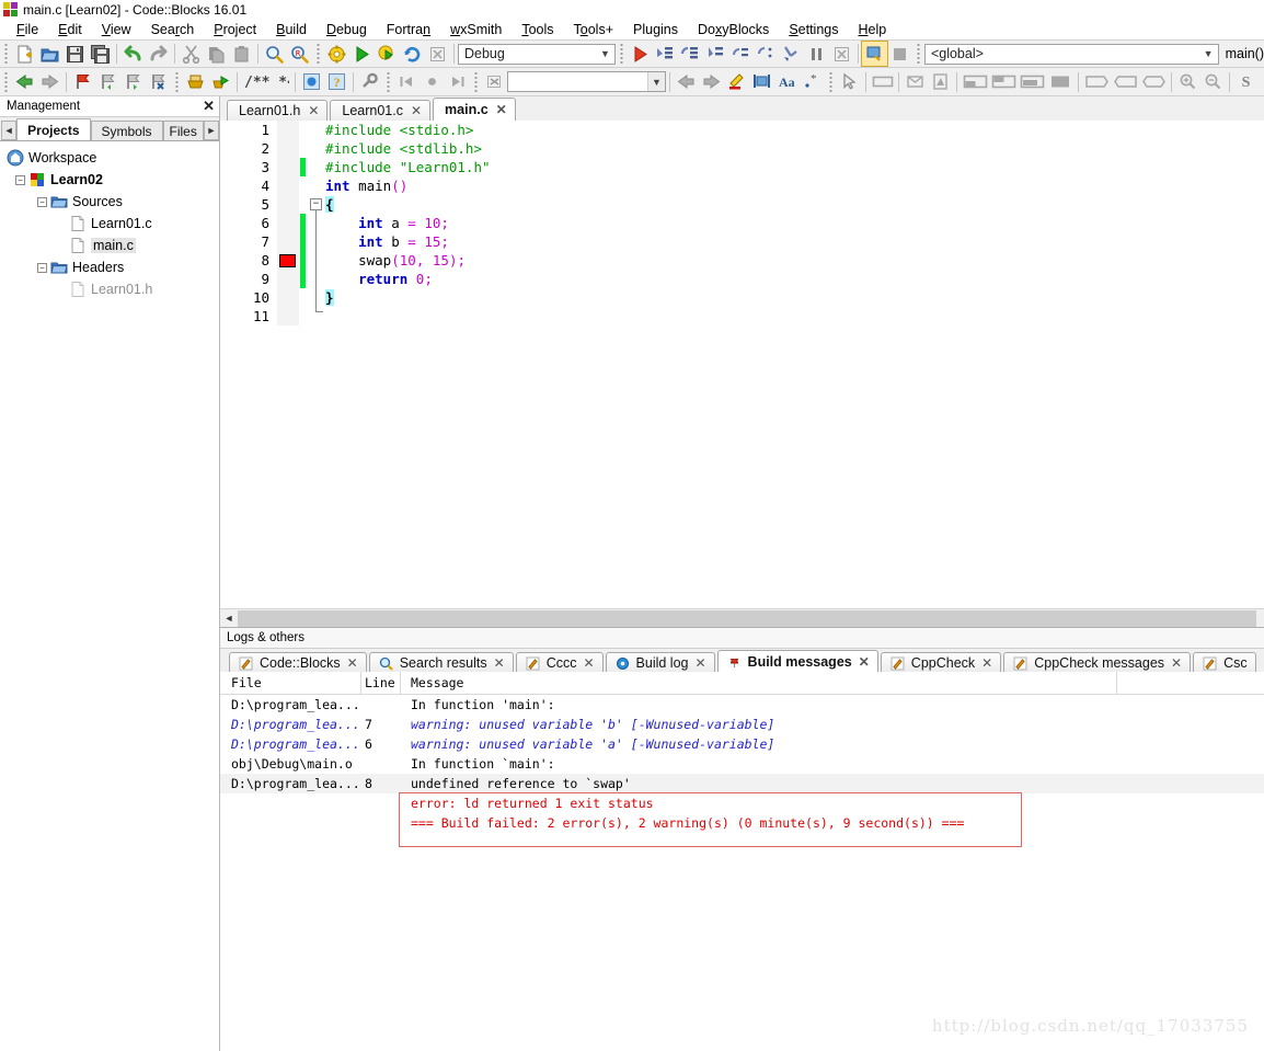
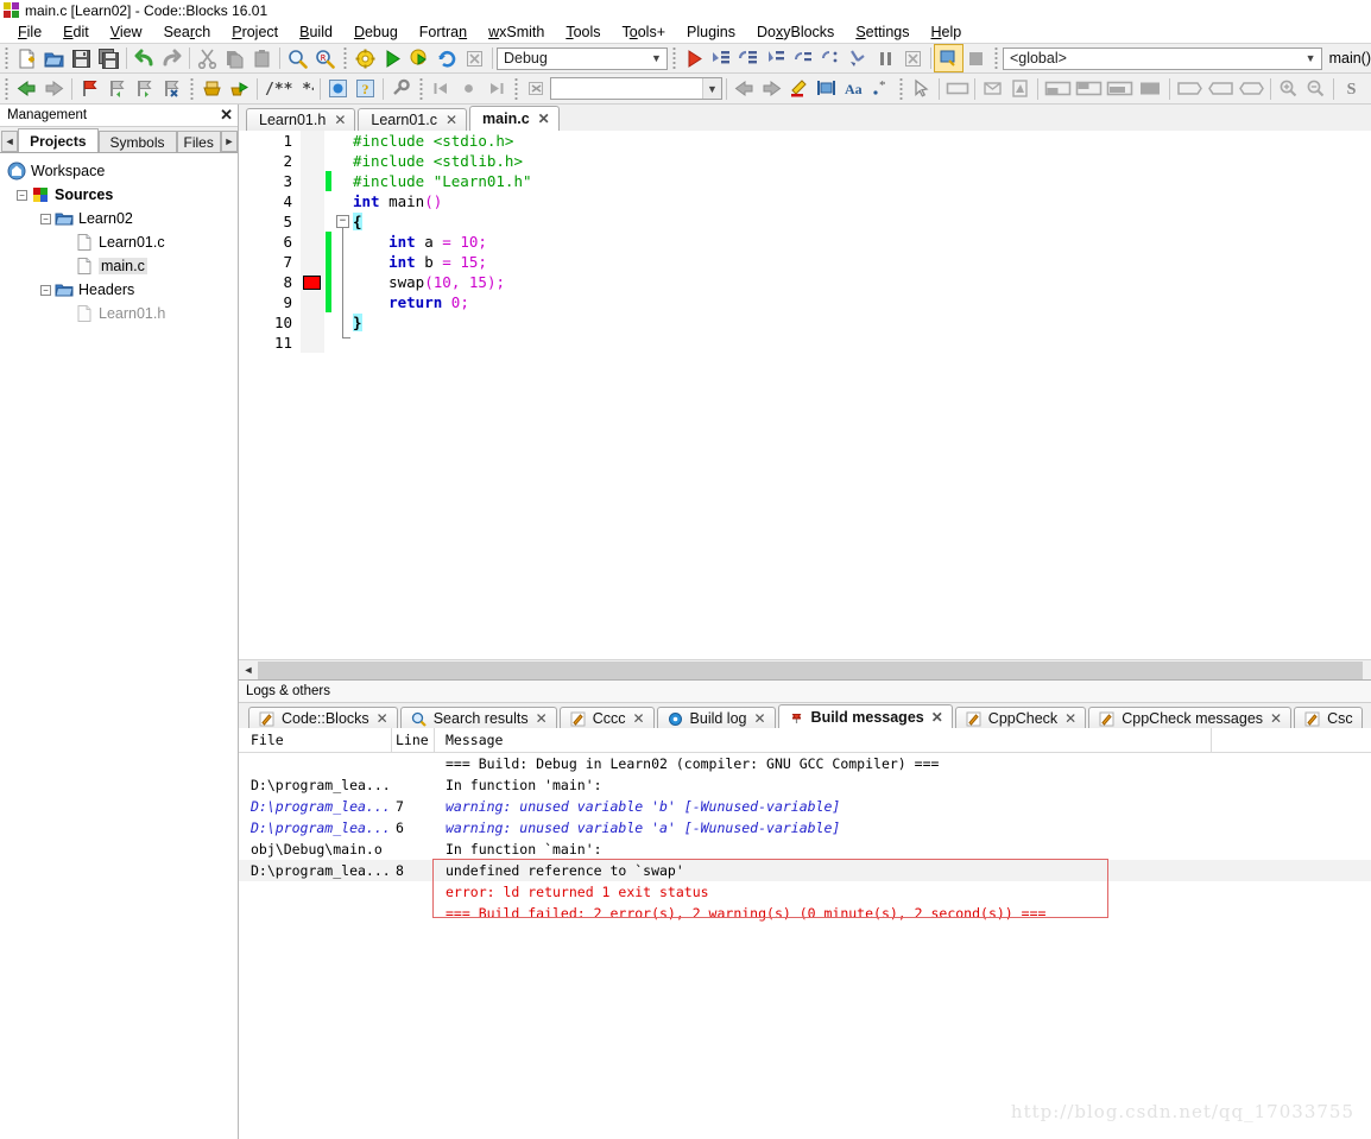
  main.c [Learn02] - Code::Blocks 16.01
  File
  Edit
  View
  Search
  Project
  Build
  Debug
  Fortran
  wxSmith
  Tools
  Tools+
  Plugins
  DoxyBlocks
  Settings
  Help
  R
  Debug
  ▼
  <global>
  ▼
  main()
  /** *
  ?
  ▼
  Aa
  *
  S
  Management
  ✕
  ◄
  Projects
  Symbols
  Files
  ►
  Workspace
  −
- Learn02
+ Sources
  −
- Sources
+ Learn02
  Learn01.c
  main.c
  −
  Headers
  Learn01.h
  Learn01.h
  ✕
  Learn01.c
  ✕
  main.c
  ✕
  1
  2
  3
  4
  5
  6
  7
  8
  9
  10
  11
  −
  #include <stdio.h>
  #include <stdlib.h>
  #include "Learn01.h"
  int main()
  {
  int a = 10;
  int b = 15;
  swap(10, 15);
  return 0;
  }
  ◄
  Logs & others
  Code::Blocks
  ✕
  Search results
  ✕
  Cccc
  ✕
  Build log
  ✕
  Build messages
  ✕
  CppCheck
  ✕
  CppCheck messages
  ✕
  Csc
  File
  Line
  Message
+ === Build: Debug in Learn02 (compiler: GNU GCC Compiler) ===
  D:\program_lea...
  In function 'main':
  D:\program_lea...
  7
  warning: unused variable 'b' [-Wunused-variable]
  D:\program_lea...
  6
  warning: unused variable 'a' [-Wunused-variable]
  obj\Debug\main.o
  In function `main':
  D:\program_lea...
  8
  undefined reference to `swap'
  error: ld returned 1 exit status
- === Build failed: 2 error(s), 2 warning(s) (0 minute(s), 9 second(s)) ===
+ === Build failed: 2 error(s), 2 warning(s) (0 minute(s), 2 second(s)) ===
  http://blog.csdn.net/qq_17033755
